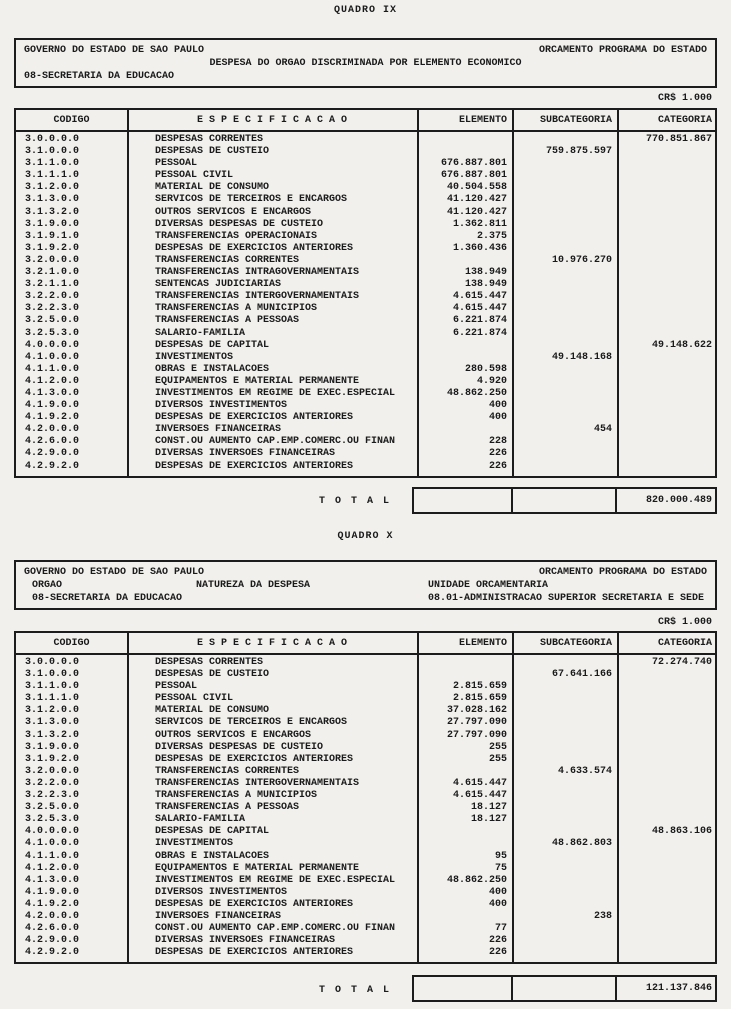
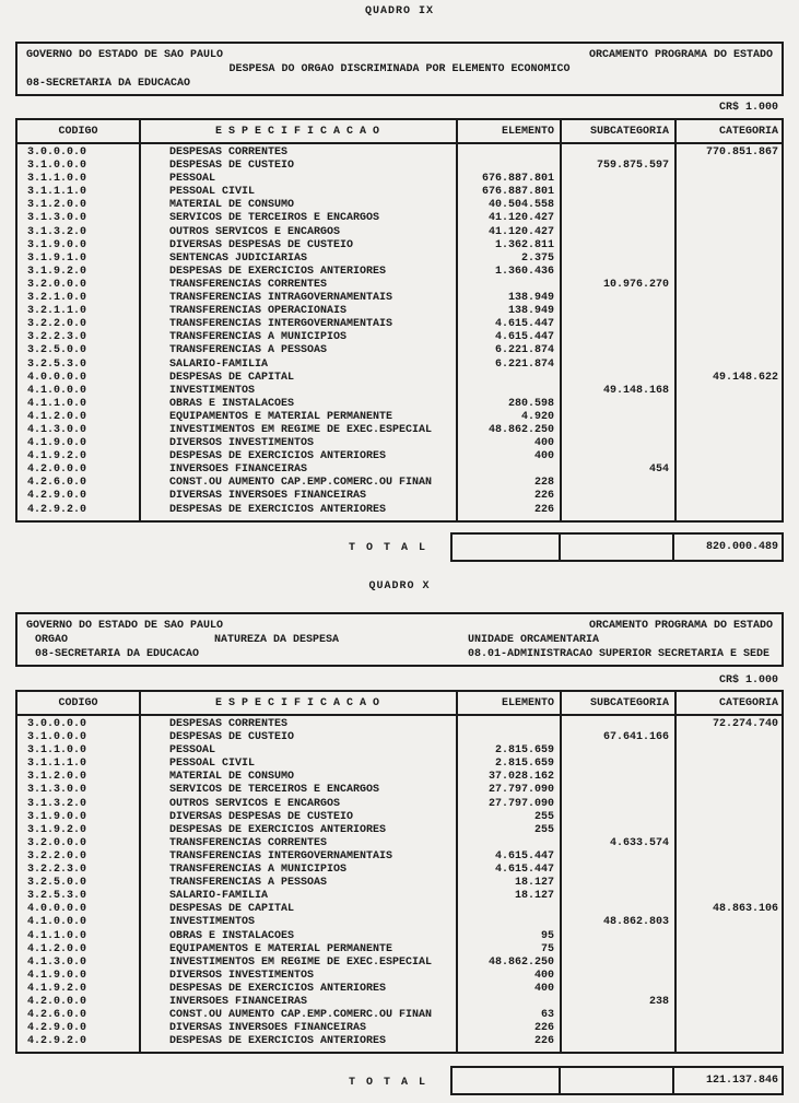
  QUADRO IX
  GOVERNO DO ESTADO DE SAO PAULO
  ORCAMENTO PROGRAMA DO ESTADO
  DESPESA DO ORGAO DISCRIMINADA POR ELEMENTO ECONOMICO
  08-SECRETARIA DA EDUCACAO
  CR$ 1.000
  CODIGO
  E S P E C I F I C A C A O
  ELEMENTO
  SUBCATEGORIA
  CATEGORIA
  3.0.0.0.0
  DESPESAS CORRENTES
  770.851.867
  3.1.0.0.0
  DESPESAS DE CUSTEIO
  759.875.597
  3.1.1.0.0
  PESSOAL
  676.887.801
  3.1.1.1.0
  PESSOAL CIVIL
  676.887.801
  3.1.2.0.0
  MATERIAL DE CONSUMO
  40.504.558
  3.1.3.0.0
  SERVICOS DE TERCEIROS E ENCARGOS
  41.120.427
  3.1.3.2.0
  OUTROS SERVICOS E ENCARGOS
  41.120.427
  3.1.9.0.0
  DIVERSAS DESPESAS DE CUSTEIO
  1.362.811
  3.1.9.1.0
- TRANSFERENCIAS OPERACIONAIS
+ SENTENCAS JUDICIARIAS
  2.375
  3.1.9.2.0
  DESPESAS DE EXERCICIOS ANTERIORES
  1.360.436
  3.2.0.0.0
  TRANSFERENCIAS CORRENTES
  10.976.270
  3.2.1.0.0
  TRANSFERENCIAS INTRAGOVERNAMENTAIS
  138.949
  3.2.1.1.0
- SENTENCAS JUDICIARIAS
+ TRANSFERENCIAS OPERACIONAIS
  138.949
  3.2.2.0.0
  TRANSFERENCIAS INTERGOVERNAMENTAIS
  4.615.447
  3.2.2.3.0
  TRANSFERENCIAS A MUNICIPIOS
  4.615.447
  3.2.5.0.0
  TRANSFERENCIAS A PESSOAS
  6.221.874
  3.2.5.3.0
  SALARIO-FAMILIA
  6.221.874
  4.0.0.0.0
  DESPESAS DE CAPITAL
  49.148.622
  4.1.0.0.0
  INVESTIMENTOS
  49.148.168
  4.1.1.0.0
  OBRAS E INSTALACOES
  280.598
  4.1.2.0.0
  EQUIPAMENTOS E MATERIAL PERMANENTE
  4.920
  4.1.3.0.0
  INVESTIMENTOS EM REGIME DE EXEC.ESPECIAL
  48.862.250
  4.1.9.0.0
  DIVERSOS INVESTIMENTOS
  400
  4.1.9.2.0
  DESPESAS DE EXERCICIOS ANTERIORES
  400
  4.2.0.0.0
  INVERSOES FINANCEIRAS
  454
  4.2.6.0.0
  CONST.OU AUMENTO CAP.EMP.COMERC.OU FINAN
  228
  4.2.9.0.0
  DIVERSAS INVERSOES FINANCEIRAS
  226
  4.2.9.2.0
  DESPESAS DE EXERCICIOS ANTERIORES
  226
  T O T A L
  820.000.489
  QUADRO X
  GOVERNO DO ESTADO DE SAO PAULO
  ORCAMENTO PROGRAMA DO ESTADO
  ORGAO
  NATUREZA DA DESPESA
  UNIDADE ORCAMENTARIA
  08-SECRETARIA DA EDUCACAO
  08.01-ADMINISTRACAO SUPERIOR SECRETARIA E SEDE
  CR$ 1.000
  CODIGO
  E S P E C I F I C A C A O
  ELEMENTO
  SUBCATEGORIA
  CATEGORIA
  3.0.0.0.0
  DESPESAS CORRENTES
  72.274.740
  3.1.0.0.0
  DESPESAS DE CUSTEIO
  67.641.166
  3.1.1.0.0
  PESSOAL
  2.815.659
  3.1.1.1.0
  PESSOAL CIVIL
  2.815.659
  3.1.2.0.0
  MATERIAL DE CONSUMO
  37.028.162
  3.1.3.0.0
  SERVICOS DE TERCEIROS E ENCARGOS
  27.797.090
  3.1.3.2.0
  OUTROS SERVICOS E ENCARGOS
  27.797.090
  3.1.9.0.0
  DIVERSAS DESPESAS DE CUSTEIO
  255
  3.1.9.2.0
  DESPESAS DE EXERCICIOS ANTERIORES
  255
  3.2.0.0.0
  TRANSFERENCIAS CORRENTES
  4.633.574
  3.2.2.0.0
  TRANSFERENCIAS INTERGOVERNAMENTAIS
  4.615.447
  3.2.2.3.0
  TRANSFERENCIAS A MUNICIPIOS
  4.615.447
  3.2.5.0.0
  TRANSFERENCIAS A PESSOAS
  18.127
  3.2.5.3.0
  SALARIO-FAMILIA
  18.127
  4.0.0.0.0
  DESPESAS DE CAPITAL
  48.863.106
  4.1.0.0.0
  INVESTIMENTOS
  48.862.803
  4.1.1.0.0
  OBRAS E INSTALACOES
  95
  4.1.2.0.0
  EQUIPAMENTOS E MATERIAL PERMANENTE
  75
  4.1.3.0.0
  INVESTIMENTOS EM REGIME DE EXEC.ESPECIAL
  48.862.250
  4.1.9.0.0
  DIVERSOS INVESTIMENTOS
  400
  4.1.9.2.0
  DESPESAS DE EXERCICIOS ANTERIORES
  400
  4.2.0.0.0
  INVERSOES FINANCEIRAS
  238
  4.2.6.0.0
  CONST.OU AUMENTO CAP.EMP.COMERC.OU FINAN
- 77
+ 63
  4.2.9.0.0
  DIVERSAS INVERSOES FINANCEIRAS
  226
  4.2.9.2.0
  DESPESAS DE EXERCICIOS ANTERIORES
  226
  T O T A L
  121.137.846
